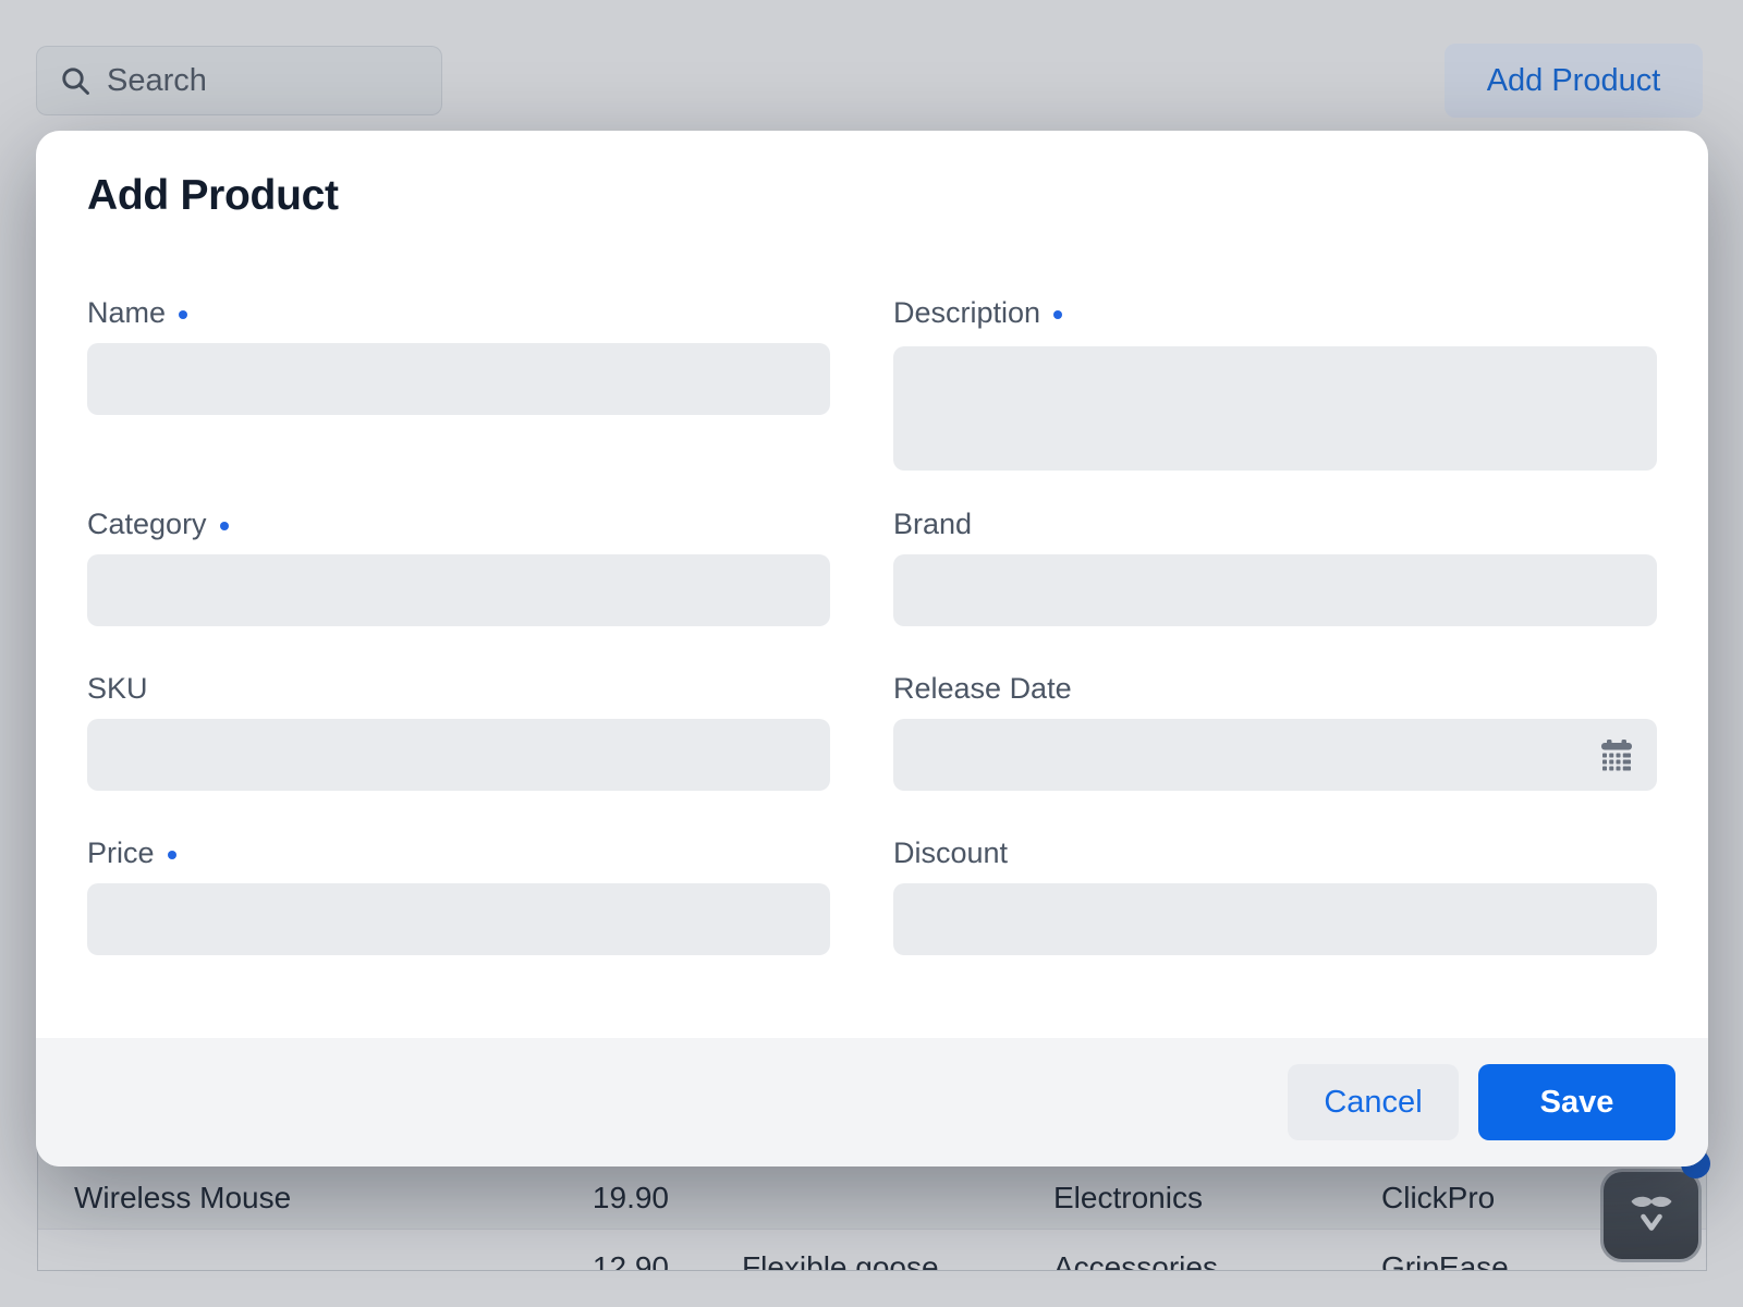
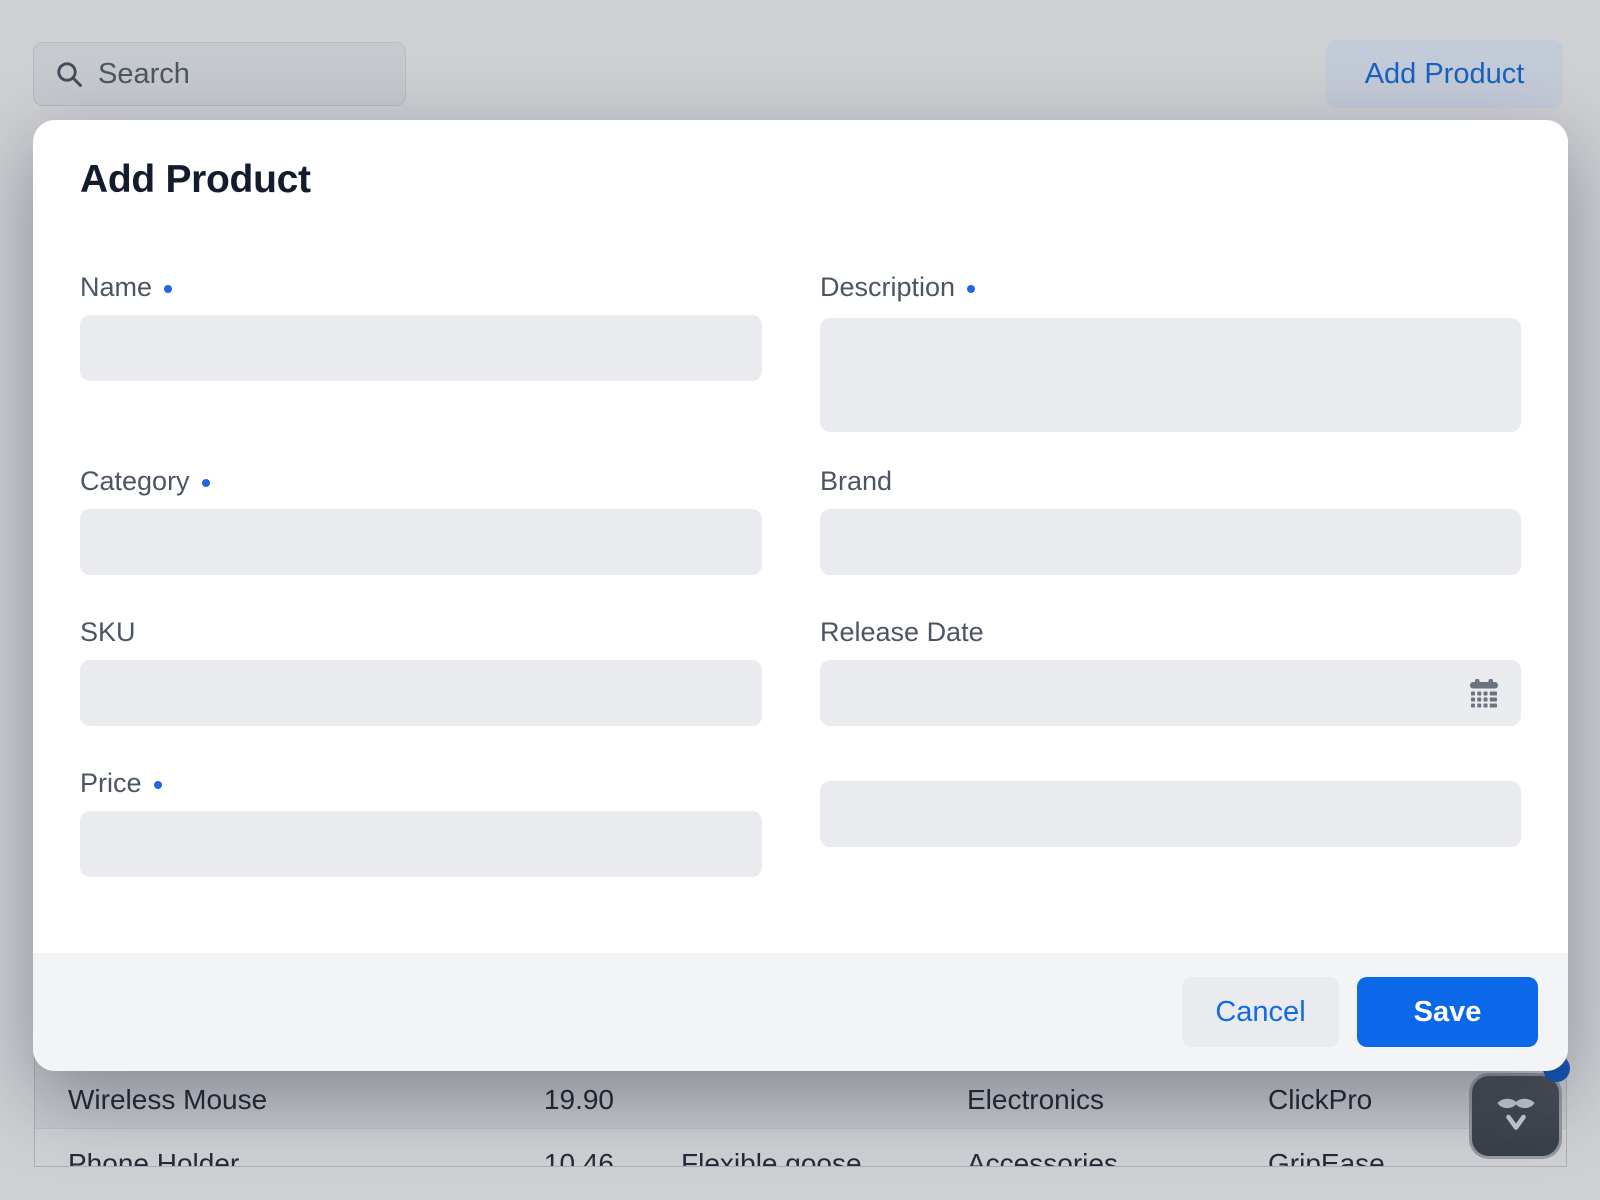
  Search
  Add Product
  Wireless Mouse
  19.90
  Electronics
  ClickPro
+ Phone Holder
- 12.90
+ 10.46
  Flexible goose...
  Accessories
  GripEase
  Add Product
  Name
  Description
  Category
  Brand
  SKU
  Release Date
  Price
- Discount
  Cancel
  Save
